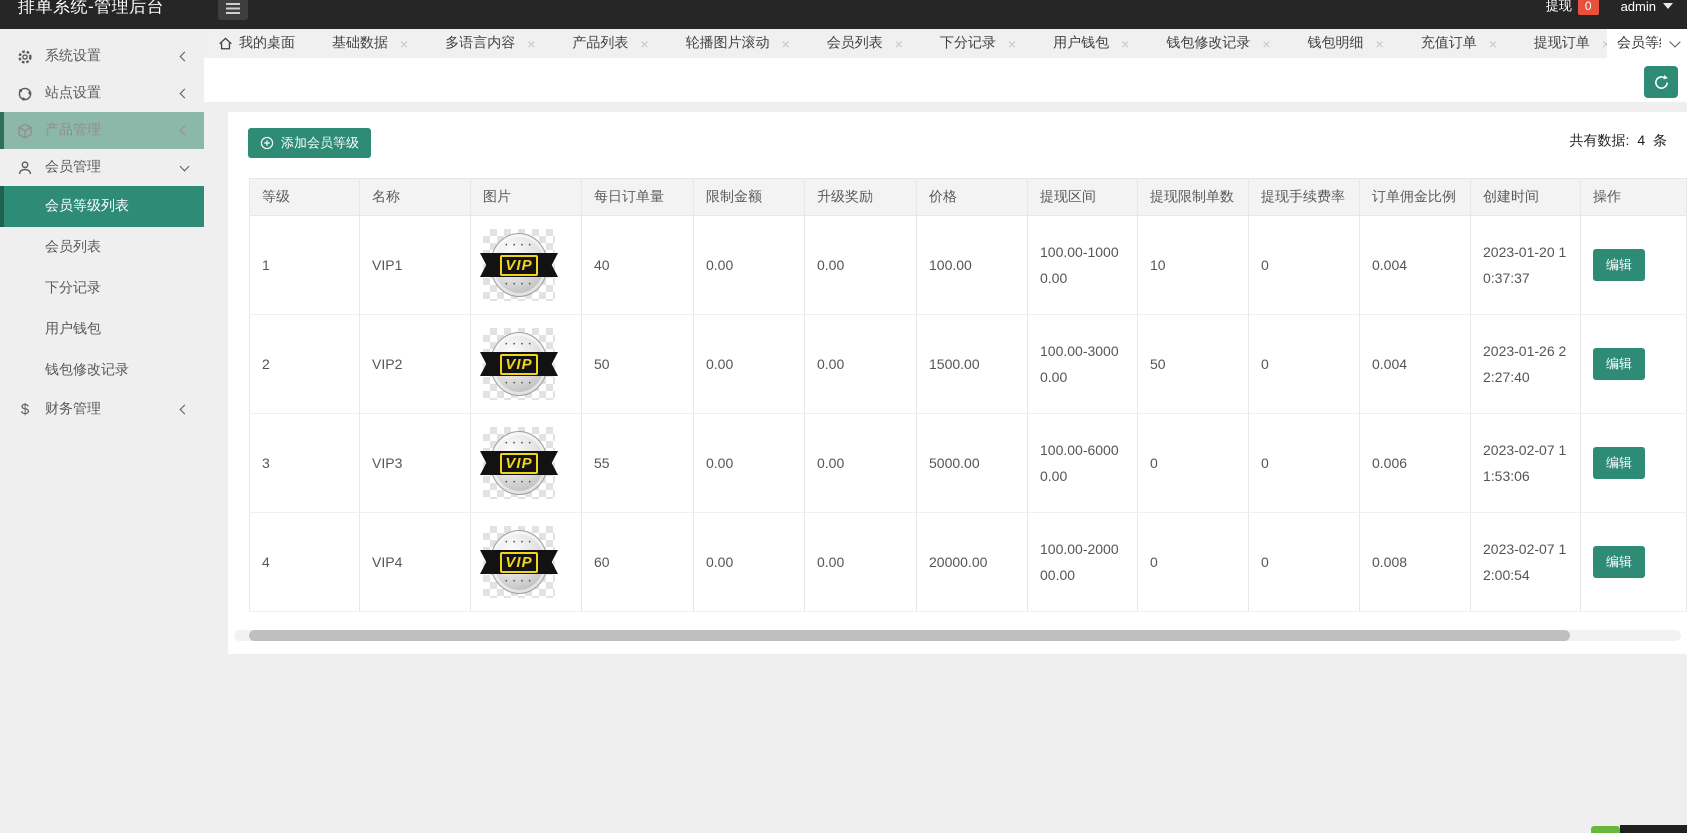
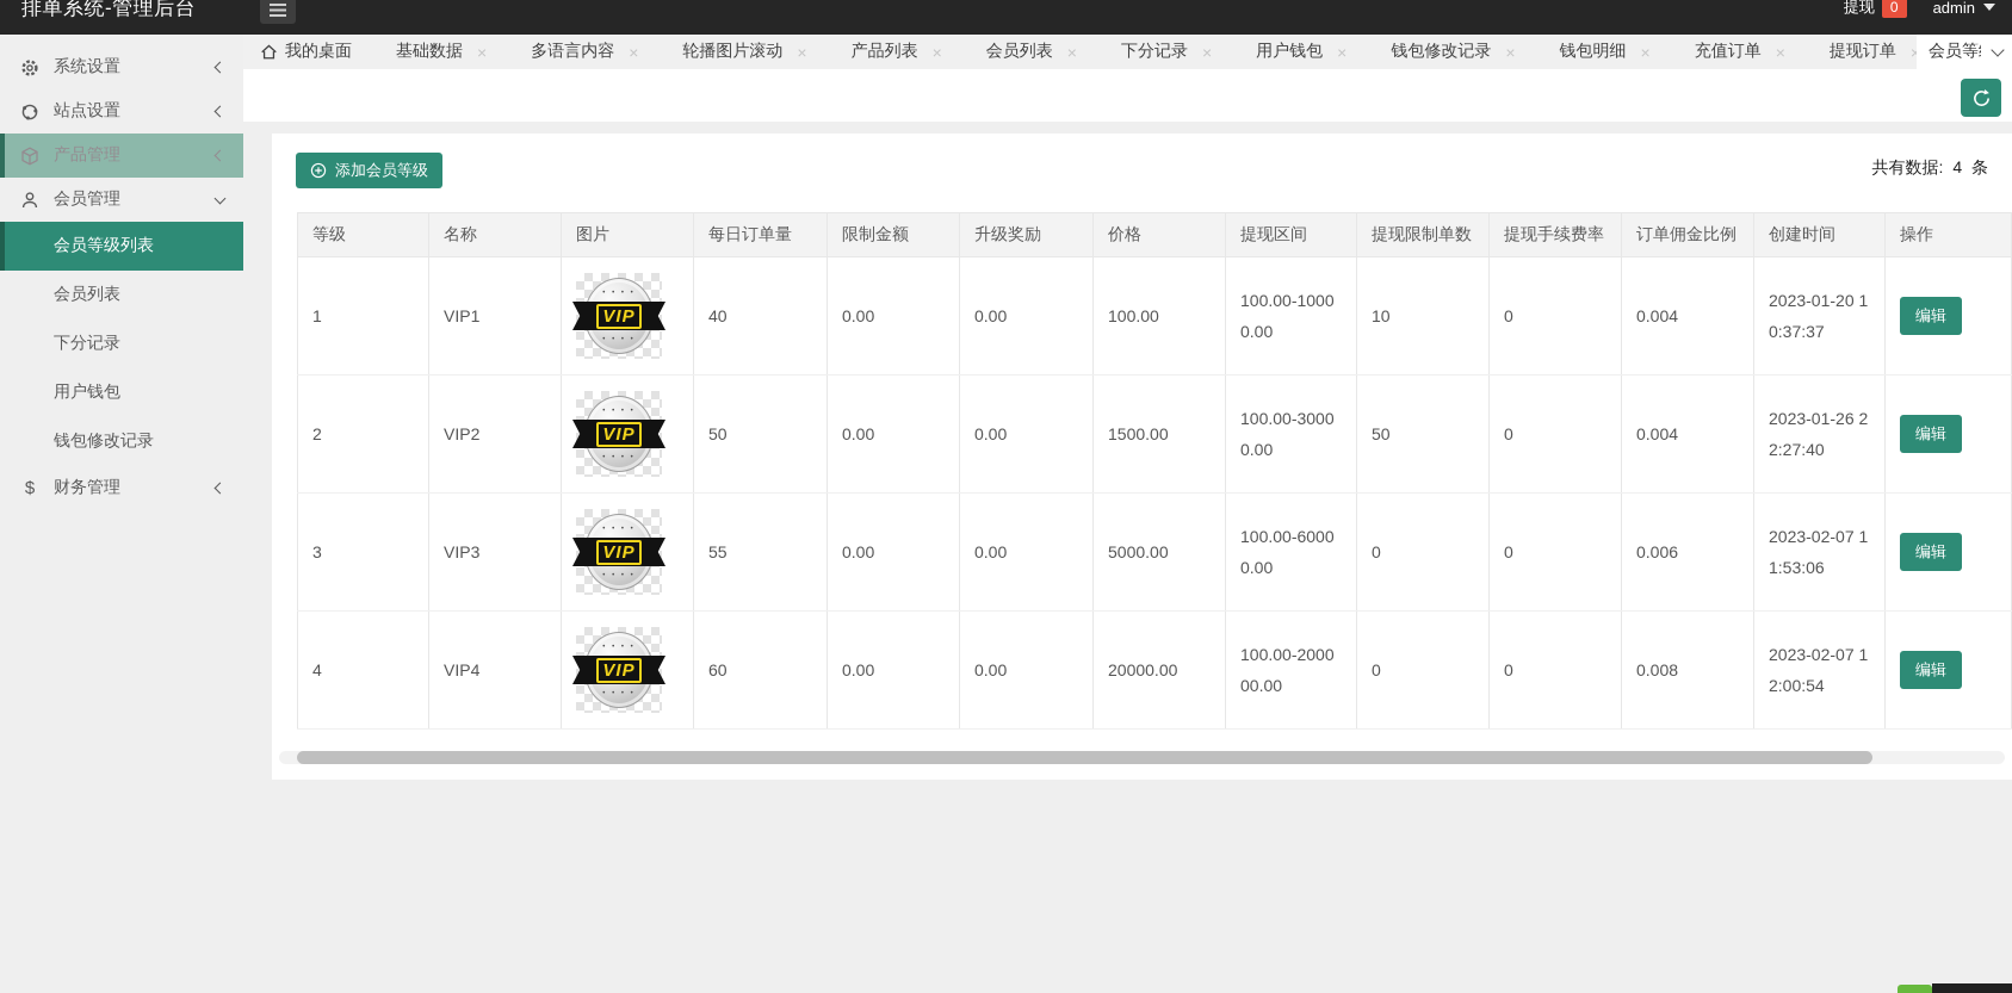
  排单系统-管理后台
  提现
  0
  admin
  系统设置
  站点设置
  产品管理
  会员管理
  会员等级列表
  会员列表
  下分记录
  用户钱包
  钱包修改记录
  $
  财务管理
  我的桌面
  基础数据
  ×
  多语言内容
  ×
- 产品列表
+ 轮播图片滚动
  ×
- 轮播图片滚动
+ 产品列表
  ×
  会员列表
  ×
  下分记录
  ×
  用户钱包
  ×
  钱包修改记录
  ×
  钱包明细
  ×
  充值订单
  ×
  提现订单
  ×
  添加会员等级
  共有数据: 4 条
  	等级	名称	图片	每日订单量	限制金额	升级奖励	价格	提现区间	提现限制单数	提现手续费率	订单佣金比例	创建时间	操作
  1	VIP1	VIP	40	0.00	0.00	100.00	100.00-10000.00	10	0	0.004	2023-01-20 10:37:37	编辑
  2	VIP2	VIP	50	0.00	0.00	1500.00	100.00-30000.00	50	0	0.004	2023-01-26 22:27:40	编辑
  3	VIP3	VIP	55	0.00	0.00	5000.00	100.00-60000.00	0	0	0.006	2023-02-07 11:53:06	编辑
  4	VIP4	VIP	60	0.00	0.00	20000.00	100.00-200000.00	0	0	0.008	2023-02-07 12:00:54	编辑
